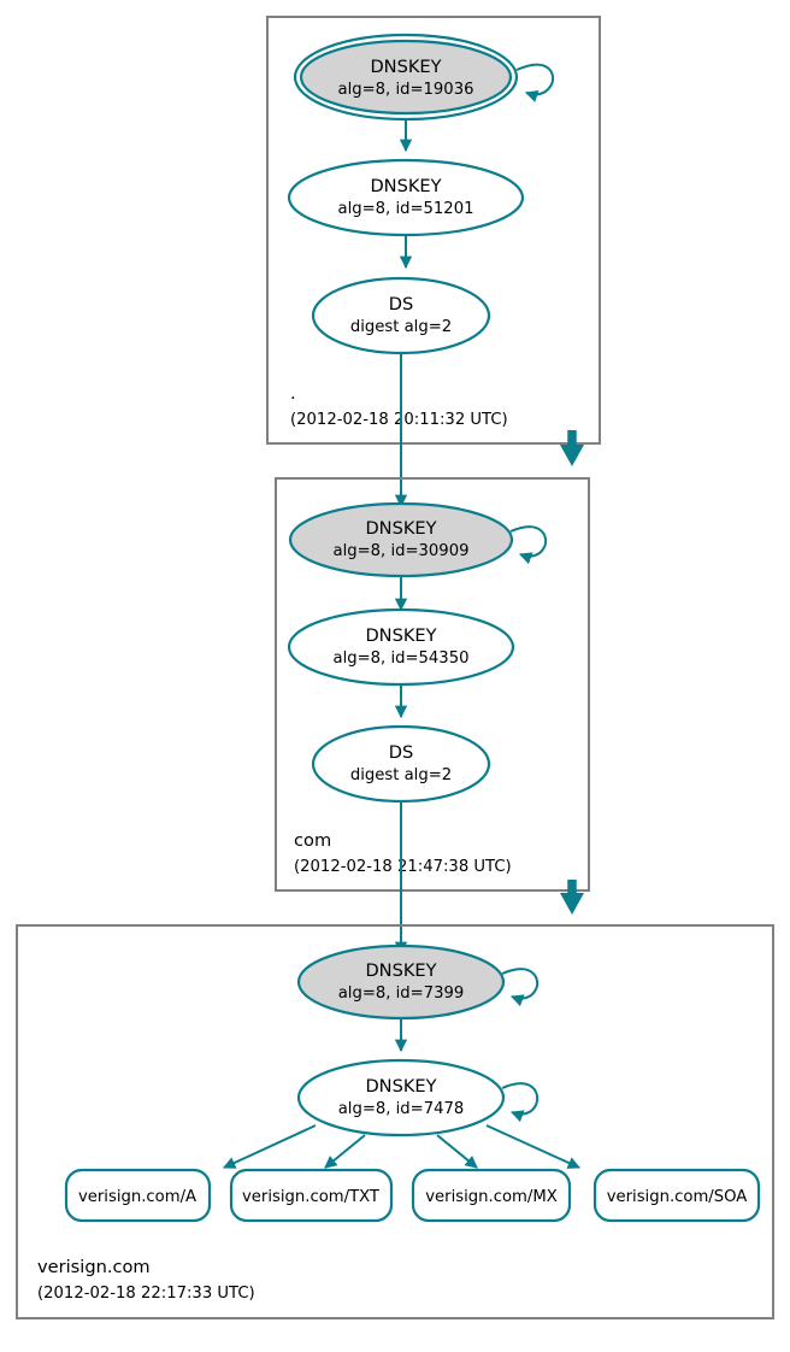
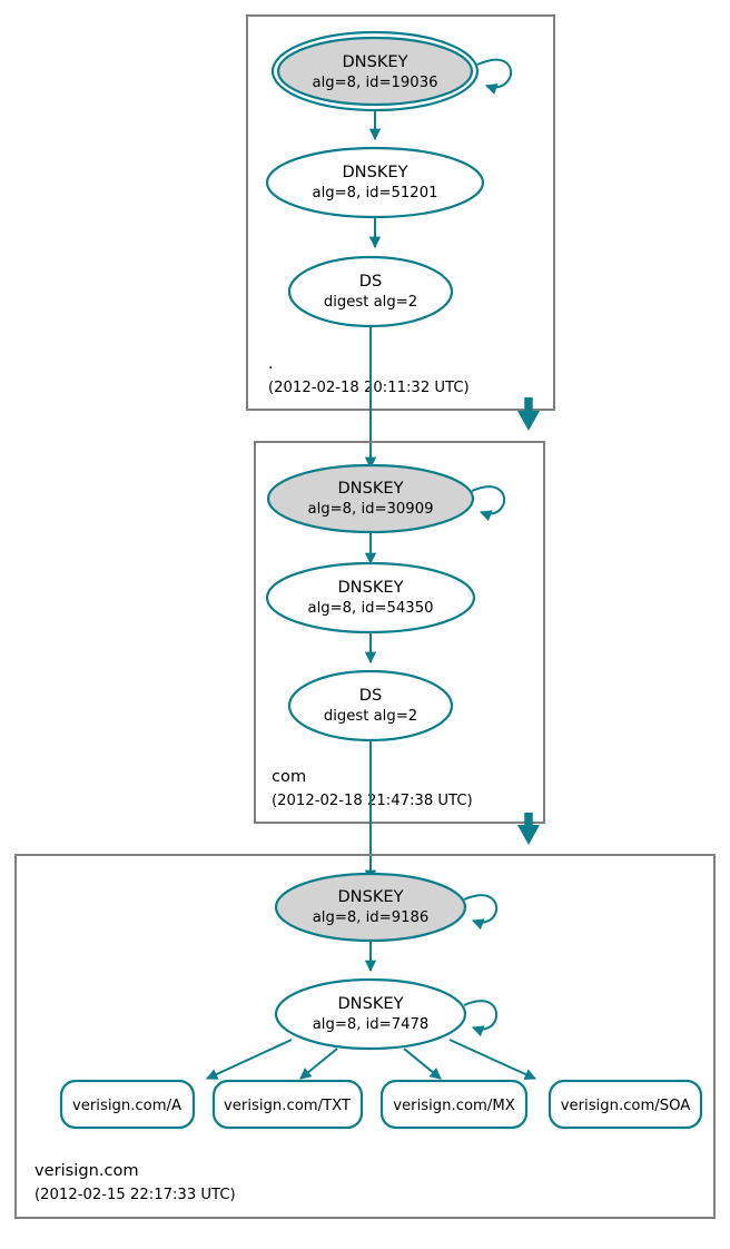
  DNSKEY
  alg=8, id=19036
  DNSKEY
  alg=8, id=51201
  DS
  digest alg=2
  .
  (2012-02-18 20:11:32 UTC)
  DNSKEY
  alg=8, id=30909
  DNSKEY
  alg=8, id=54350
  DS
  digest alg=2
  com
  (2012-02-18 21:47:38 UTC)
  DNSKEY
- alg=8, id=7399
+ alg=8, id=9186
  DNSKEY
  alg=8, id=7478
  verisign.com/A
  verisign.com/TXT
  verisign.com/MX
  verisign.com/SOA
  verisign.com
- (2012-02-18 22:17:33 UTC)
+ (2012-02-15 22:17:33 UTC)
